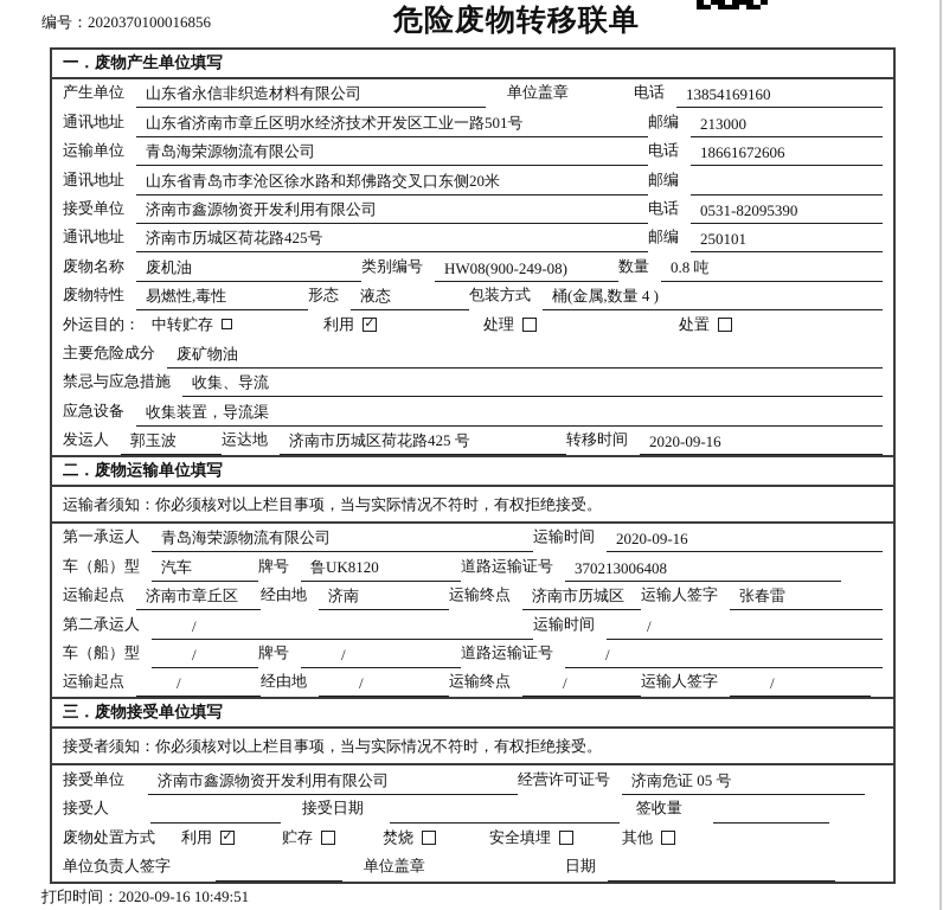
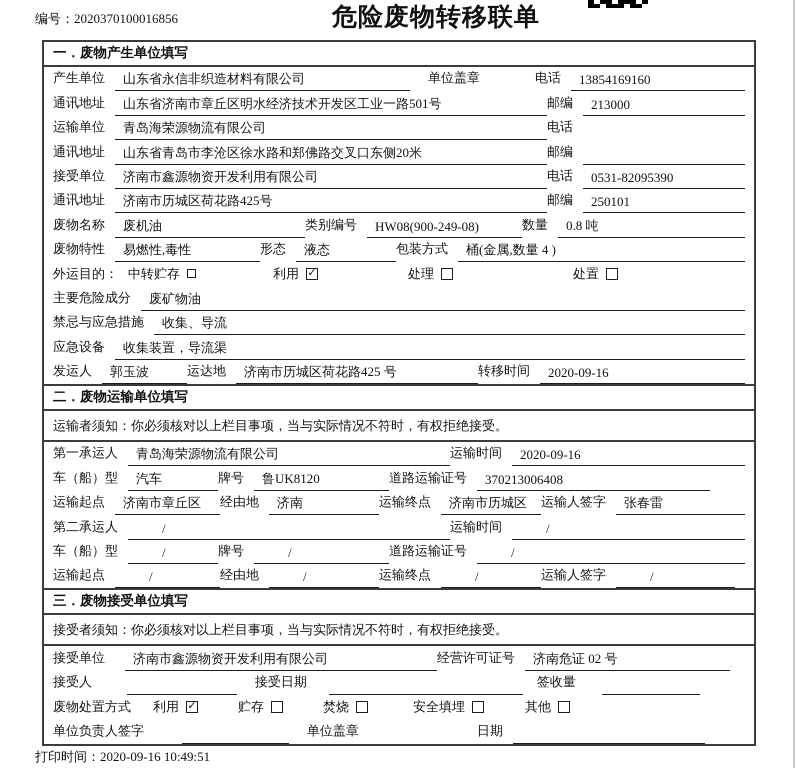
  编号：2020370100016856
  危险废物转移联单
  一．废物产生单位填写
  产生单位
  山东省永信非织造材料有限公司
  单位盖章
  电话
  13854169160
  通讯地址
  山东省济南市章丘区明水经济技术开发区工业一路501号
  邮编
  213000
  运输单位
  青岛海荣源物流有限公司
  电话
- 18661672606
  通讯地址
  山东省青岛市李沧区徐水路和郑佛路交叉口东侧20米
  邮编
  接受单位
  济南市鑫源物资开发利用有限公司
  电话
  0531-82095390
  通讯地址
  济南市历城区荷花路425号
  邮编
  250101
  废物名称
  废机油
  类别编号
  HW08(900-249-08)
  数量
  0.8 吨
  废物特性
  易燃性,毒性
  形态
  液态
  包装方式
  桶(金属,数量 4 )
  外运目的：
  中转贮存
  利用
  ✓
  处理
  处置
  主要危险成分
  废矿物油
  禁忌与应急措施
  收集、导流
  应急设备
  收集装置，导流渠
  发运人
  郭玉波
  运达地
  济南市历城区荷花路425 号
  转移时间
  2020-09-16
  二．废物运输单位填写
  运输者须知：你必须核对以上栏目事项，当与实际情况不符时，有权拒绝接受。
  第一承运人
  青岛海荣源物流有限公司
  运输时间
  2020-09-16
  车（船）型
  汽车
  牌号
  鲁UK8120
  道路运输证号
  370213006408
  运输起点
  济南市章丘区
  经由地
  济南
  运输终点
  济南市历城区
  运输人签字
  张春雷
  第二承运人
  /
  运输时间
  /
  车（船）型
  /
  牌号
  /
  道路运输证号
  /
  运输起点
  /
  经由地
  /
  运输终点
  /
  运输人签字
  /
  三．废物接受单位填写
  接受者须知：你必须核对以上栏目事项，当与实际情况不符时，有权拒绝接受。
  接受单位
  济南市鑫源物资开发利用有限公司
  经营许可证号
- 济南危证 05 号
+ 济南危证 02 号
  接受人
  接受日期
  签收量
  废物处置方式
  利用
  ✓
  贮存
  焚烧
  安全填埋
  其他
  单位负责人签字
  单位盖章
  日期
  打印时间：2020-09-16 10:49:51
